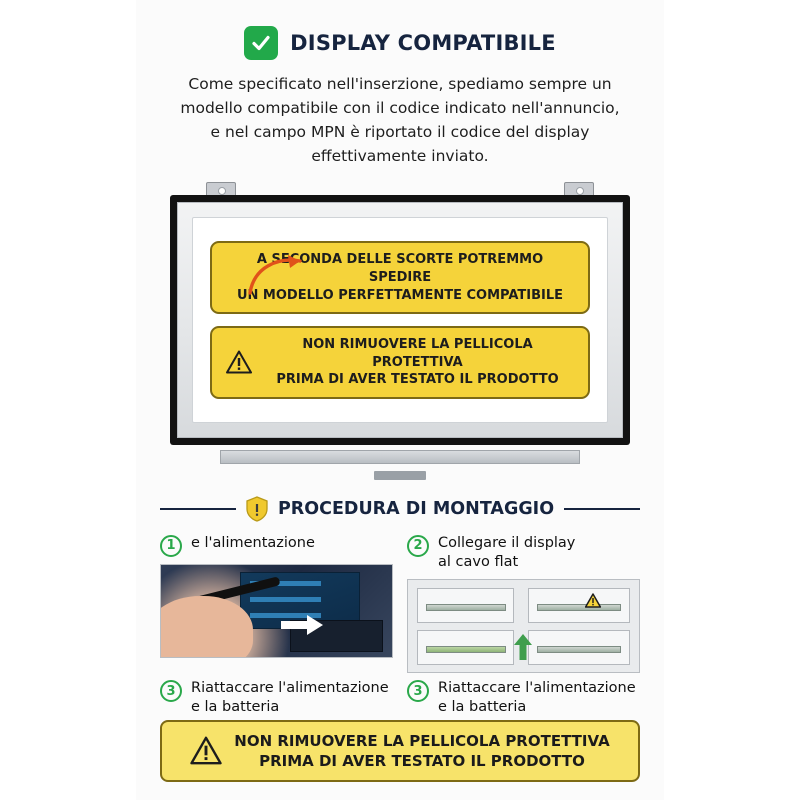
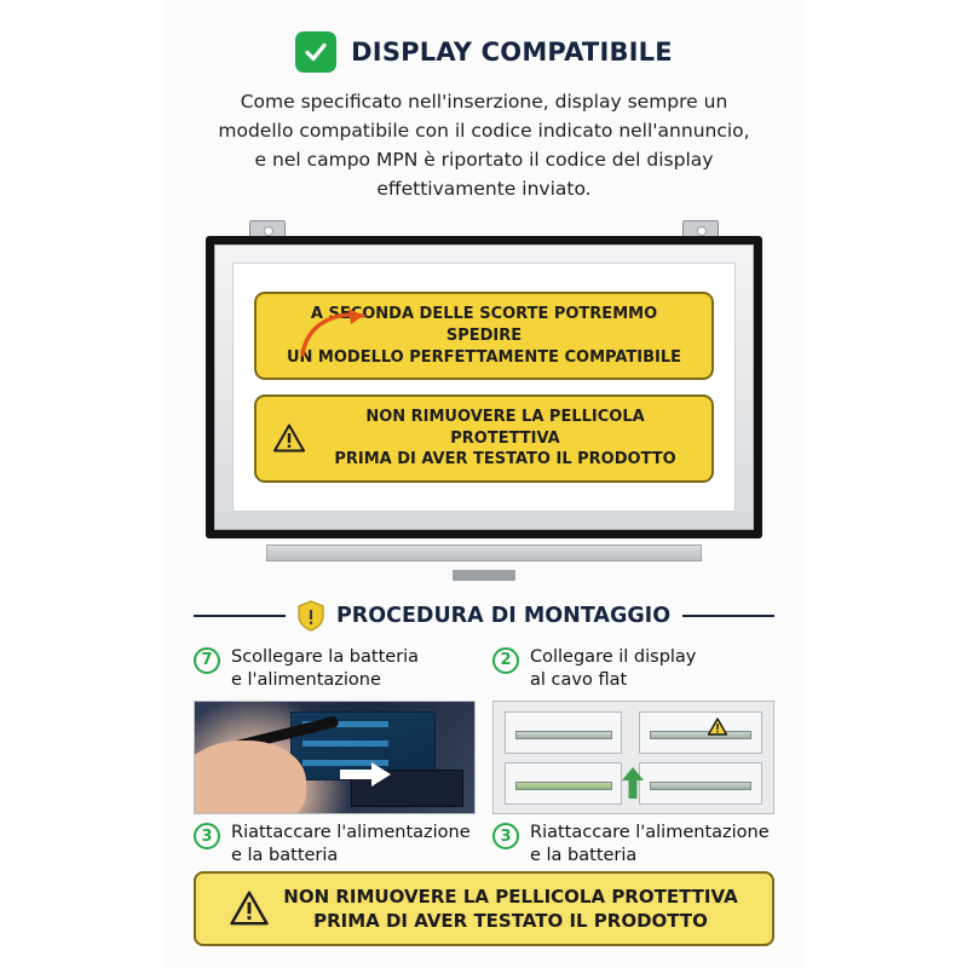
  DISPLAY COMPATIBILE
- Come specificato nell'inserzione, spediamo sempre un
+ Come specificato nell'inserzione, display sempre un
  modello compatibile con il codice indicato nell'annuncio,
  e nel campo MPN è riportato il codice del display
  effettivamente inviato.
  A SONDA DELLE SCORTE POTREMMO SPEDIRE
  UN MODELLO PERFETTAMENTE COMPATIBILE
  NON RIMUOVERE LA PELLICOLA PROTETTIVA
  PRIMA DI AVER TESTATO IL PRODOTTO
  PROCEDURA DI MONTAGGIO
- 1
+ 7
+ Scollegare la batteria
  e l'alimentazione
  2
  Collegare il display
  al cavo flat
  3
  Riattaccare l'alimentazione
  e la batteria
  3
  Riattaccare l'alimentazione
  e la batteria
  NON RIMUOVERE LA PELLICOLA PROTETTIVA
  PRIMA DI AVER TESTATO IL PRODOTTO
